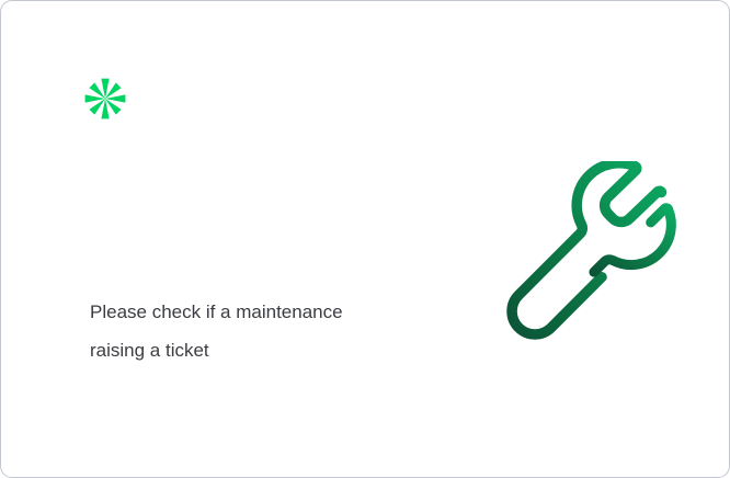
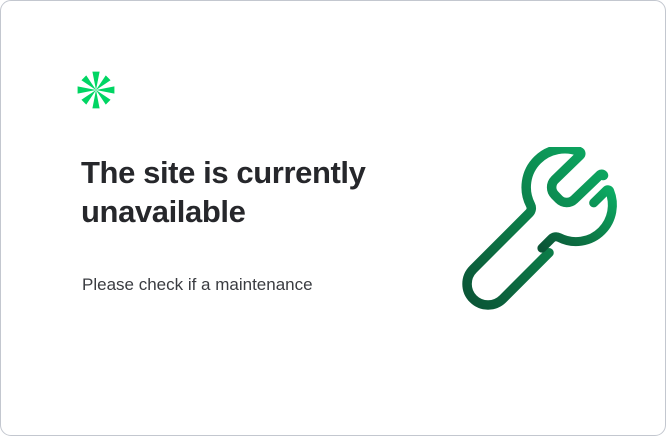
+ The site is currently unavailable
  Please check if a maintenance
- raising a ticket
